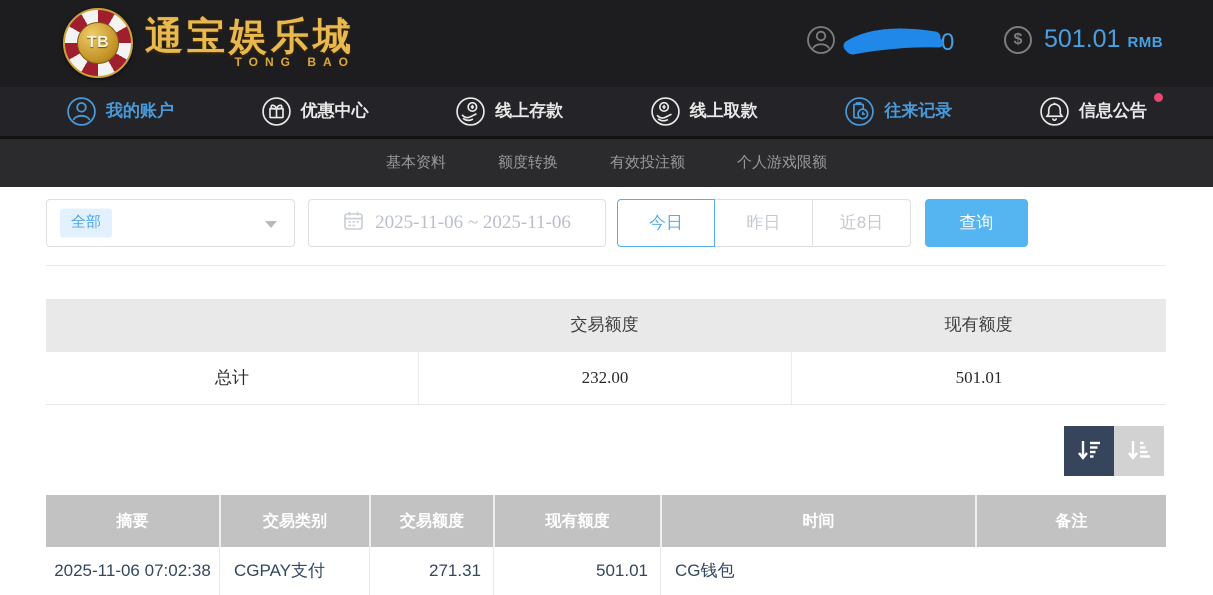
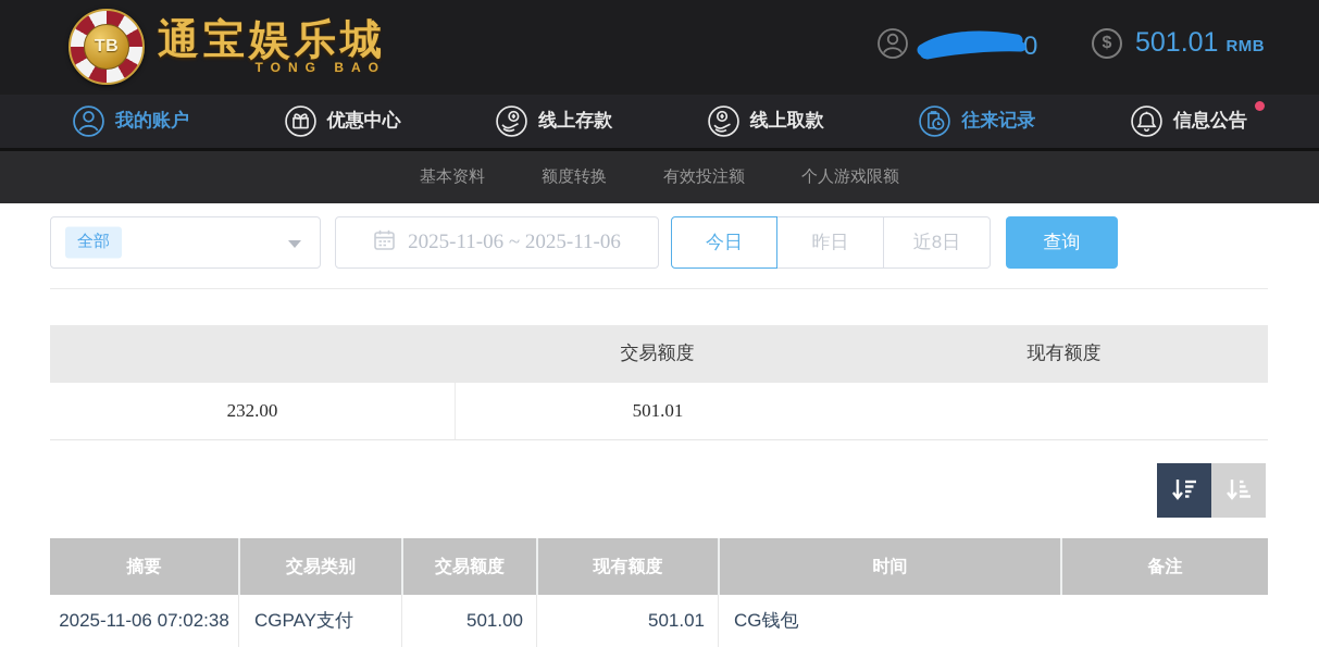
  TB
  通宝娱乐城
  TONG BAO
  0
  $
  501.01
  RMB
  我的账户
  优惠中心
  线上存款
  线上取款
  往来记录
  信息公告
  基本资料
  额度转换
  有效投注额
  个人游戏限额
  全部
  2025-11-06 ~ 2025-11-06
  今日
  昨日
  近8日
  查询
  交易额度
  现有额度
- 总计
  232.00
  501.01
  摘要
  交易类别
  交易额度
  现有额度
  时间
  备注
  2025-11-06 07:02:38
  CGPAY支付
- 271.31
+ 501.00
  501.01
  CG钱包
